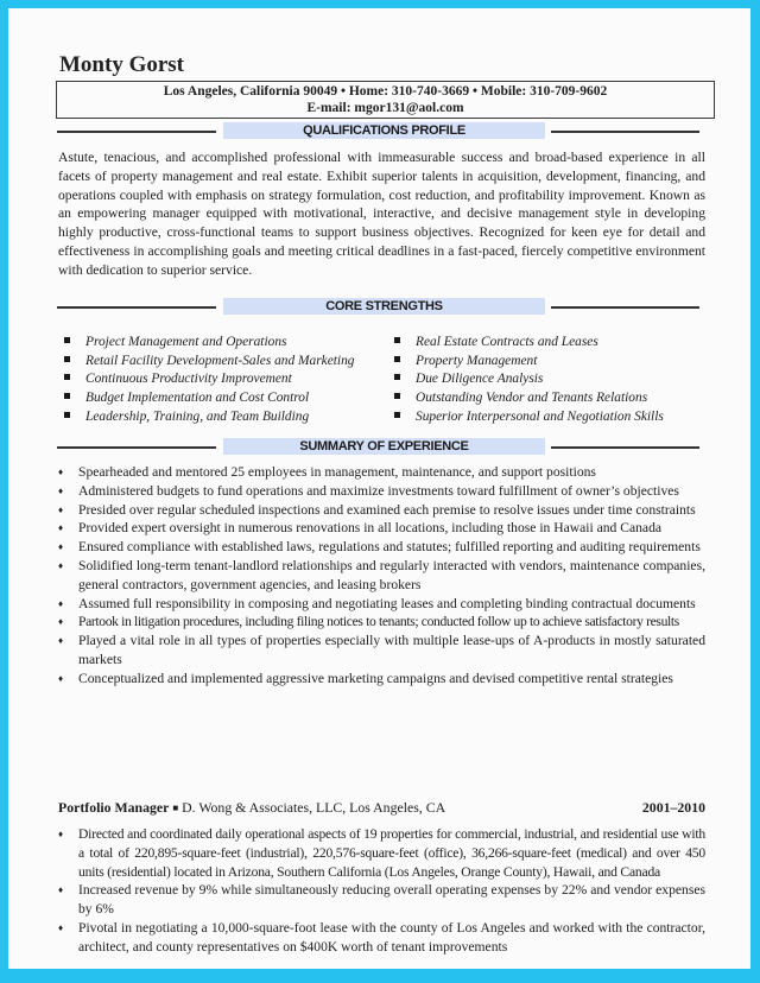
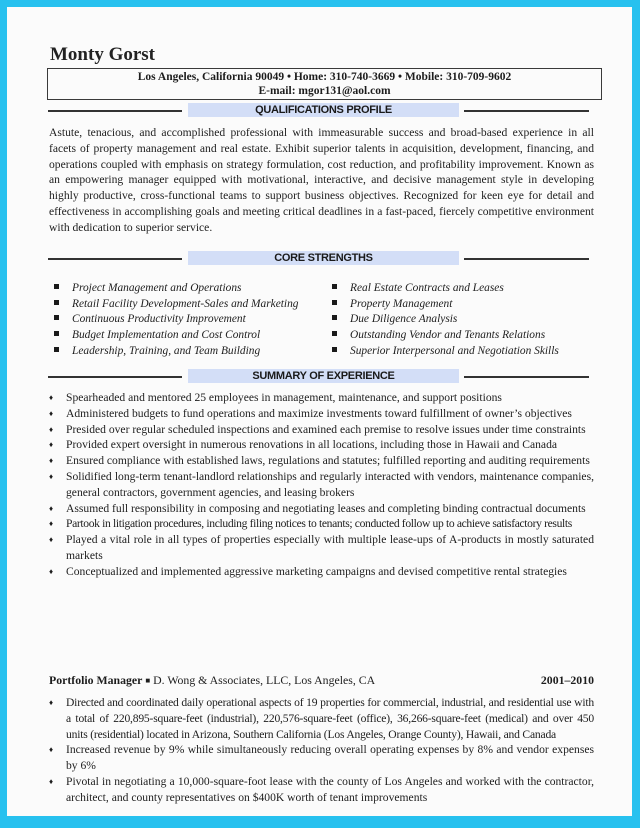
  Monty Gorst
  Los Angeles, California 90049 • Home: 310-740-3669 • Mobile: 310-709-9602
  E-mail: mgor131@aol.com
  QUALIFICATIONS PROFILE
  Astute, tenacious, and accomplished professional with immeasurable success and broad-based experience in all facets of property management and real estate. Exhibit superior talents in acquisition, development, financing, and operations coupled with emphasis on strategy formulation, cost reduction, and profitability improvement. Known as an empowering manager equipped with motivational, interactive, and decisive management style in developing highly productive, cross-functional teams to support business objectives. Recognized for keen eye for detail and effectiveness in accomplishing goals and meeting critical deadlines in a fast-paced, fiercely competitive environment with dedication to superior service.
  CORE STRENGTHS
  Project Management and Operations
  Retail Facility Development-Sales and Marketing
  Continuous Productivity Improvement
  Budget Implementation and Cost Control
  Leadership, Training, and Team Building
  Real Estate Contracts and Leases
  Property Management
  Due Diligence Analysis
  Outstanding Vendor and Tenants Relations
  Superior Interpersonal and Negotiation Skills
  SUMMARY OF EXPERIENCE
  ♦
  Spearheaded and mentored 25 employees in management, maintenance, and support positions
  ♦
  Administered budgets to fund operations and maximize investments toward fulfillment of owner’s objectives
  ♦
  Presided over regular scheduled inspections and examined each premise to resolve issues under time constraints
  ♦
  Provided expert oversight in numerous renovations in all locations, including those in Hawaii and Canada
  ♦
  Ensured compliance with established laws, regulations and statutes; fulfilled reporting and auditing requirements
  ♦
  Solidified long-term tenant-landlord relationships and regularly interacted with vendors, maintenance companies, general contractors, government agencies, and leasing brokers
  ♦
  Assumed full responsibility in composing and negotiating leases and completing binding contractual documents
  ♦
  Partook in litigation procedures, including filing notices to tenants; conducted follow up to achieve satisfactory results
  ♦
  Played a vital role in all types of properties especially with multiple lease-ups of A-products in mostly saturated markets
  ♦
  Conceptualized and implemented aggressive marketing campaigns and devised competitive rental strategies
  Portfolio Manager ■ D. Wong & Associates, LLC, Los Angeles, CA
  2001–2010
  ♦
  Directed and coordinated daily operational aspects of 19 properties for commercial, industrial, and residential use with a total of 220,895-square-feet (industrial), 220,576-square-feet (office), 36,266-square-feet (medical) and over 450 units (residential) located in Arizona, Southern California (Los Angeles, Orange County), Hawaii, and Canada
  ♦
- Increased revenue by 9% while simultaneously reducing overall operating expenses by 22% and vendor expenses by 6%
+ Increased revenue by 9% while simultaneously reducing overall operating expenses by 8% and vendor expenses by 6%
  ♦
  Pivotal in negotiating a 10,000-square-foot lease with the county of Los Angeles and worked with the contractor, architect, and county representatives on $400K worth of tenant improvements
